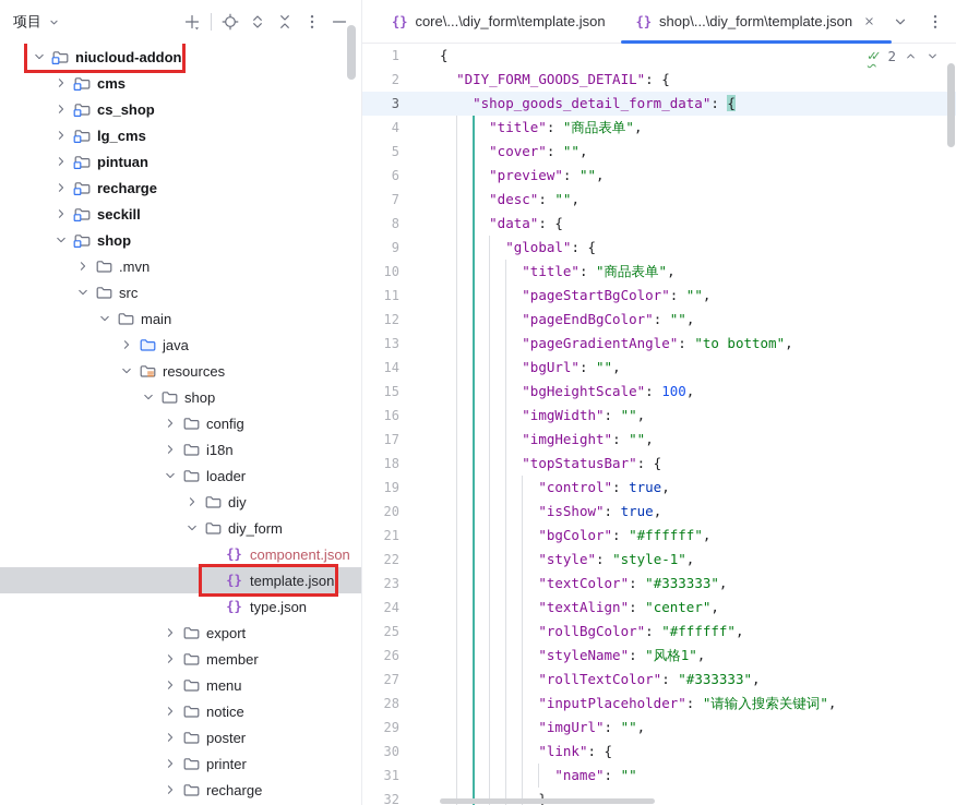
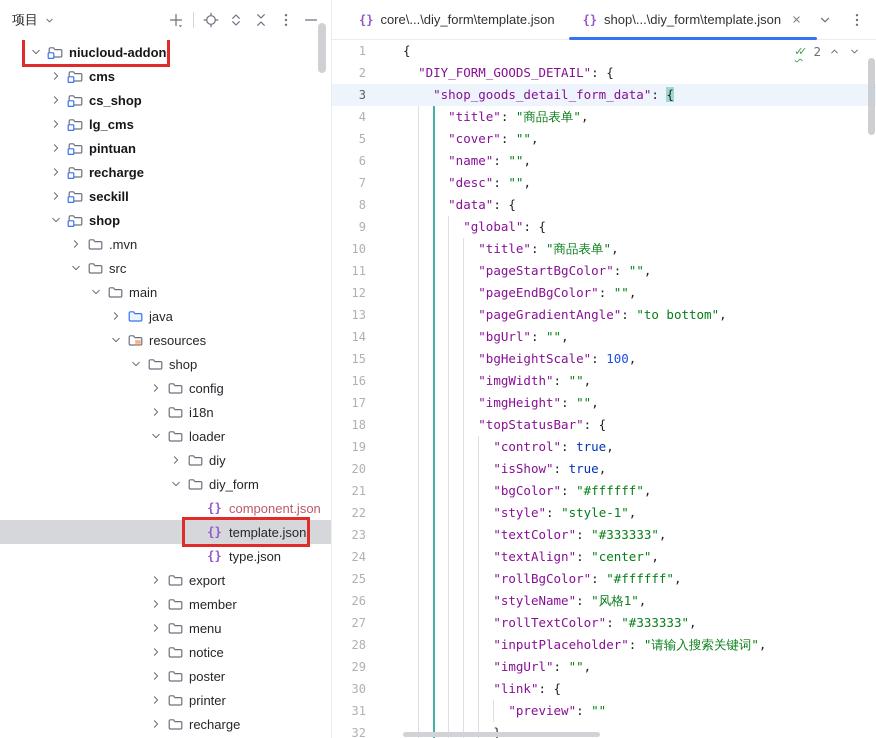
  项目
  niucloud-addon
  cms
  cs_shop
  lg_cms
  pintuan
  recharge
  seckill
  shop
  .mvn
  src
  main
  java
  resources
  shop
  config
  i18n
  loader
  diy
  diy_form
  {}
  component.json
  {}
  template.json
  {}
  type.json
  export
  member
  menu
  notice
  poster
  printer
  recharge
  {}
  core\...\diy_form\template.json
  {}
  shop\...\diy_form\template.json
  ✓✓
  2
  1
  {
  2
  "DIY_FORM_GOODS_DETAIL": {
  3
  "shop_goods_detail_form_data": {
  4
  "title": "商品表单",
  5
  "cover": "",
  6
- "preview": "",
+ "name": "",
  7
  "desc": "",
  8
  "data": {
  9
  "global": {
  10
  "title": "商品表单",
  11
  "pageStartBgColor": "",
  12
  "pageEndBgColor": "",
  13
  "pageGradientAngle": "to bottom",
  14
  "bgUrl": "",
  15
  "bgHeightScale": 100,
  16
  "imgWidth": "",
  17
  "imgHeight": "",
  18
  "topStatusBar": {
  19
  "control": true,
  20
  "isShow": true,
  21
  "bgColor": "#ffffff",
  22
  "style": "style-1",
  23
  "textColor": "#333333",
  24
  "textAlign": "center",
  25
  "rollBgColor": "#ffffff",
  26
  "styleName": "风格1",
  27
  "rollTextColor": "#333333",
  28
  "inputPlaceholder": "请输入搜索关键词",
  29
  "imgUrl": "",
  30
  "link": {
  31
- "name": ""
+ "preview": ""
  32
